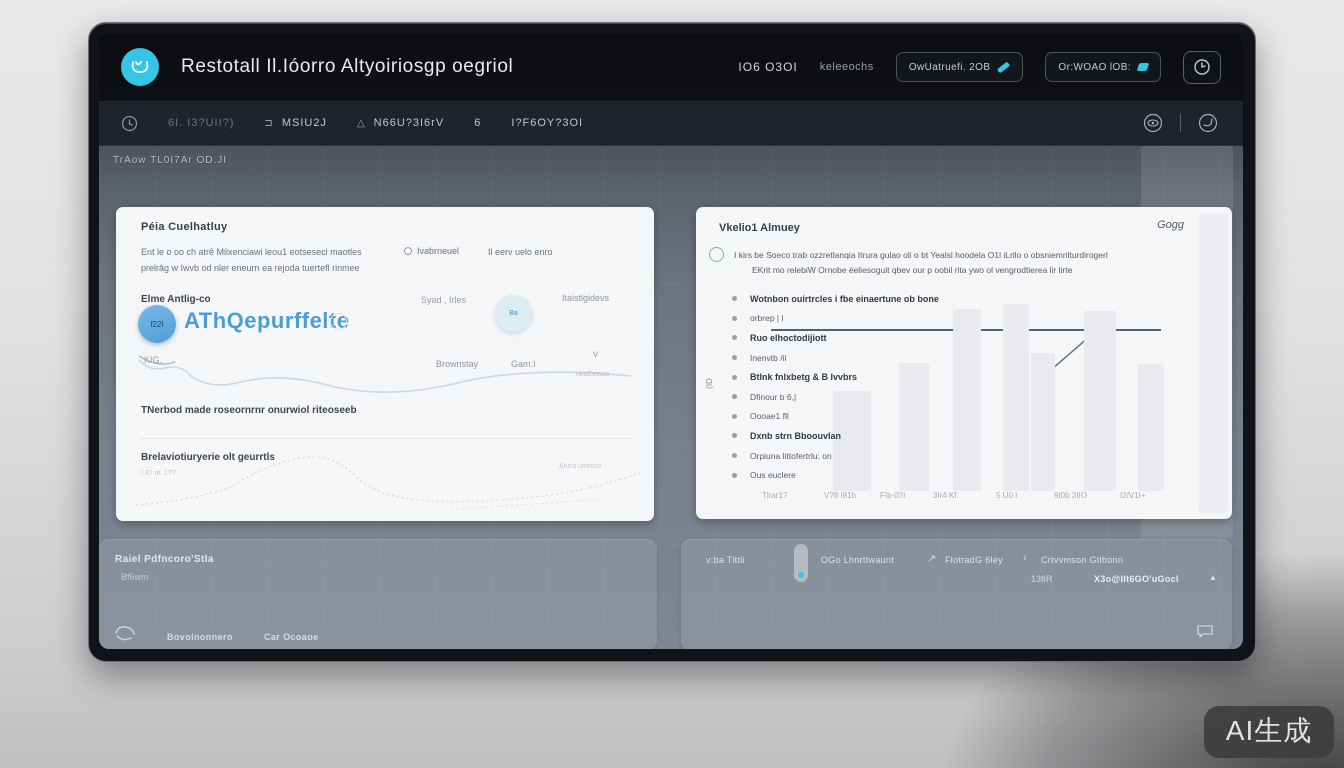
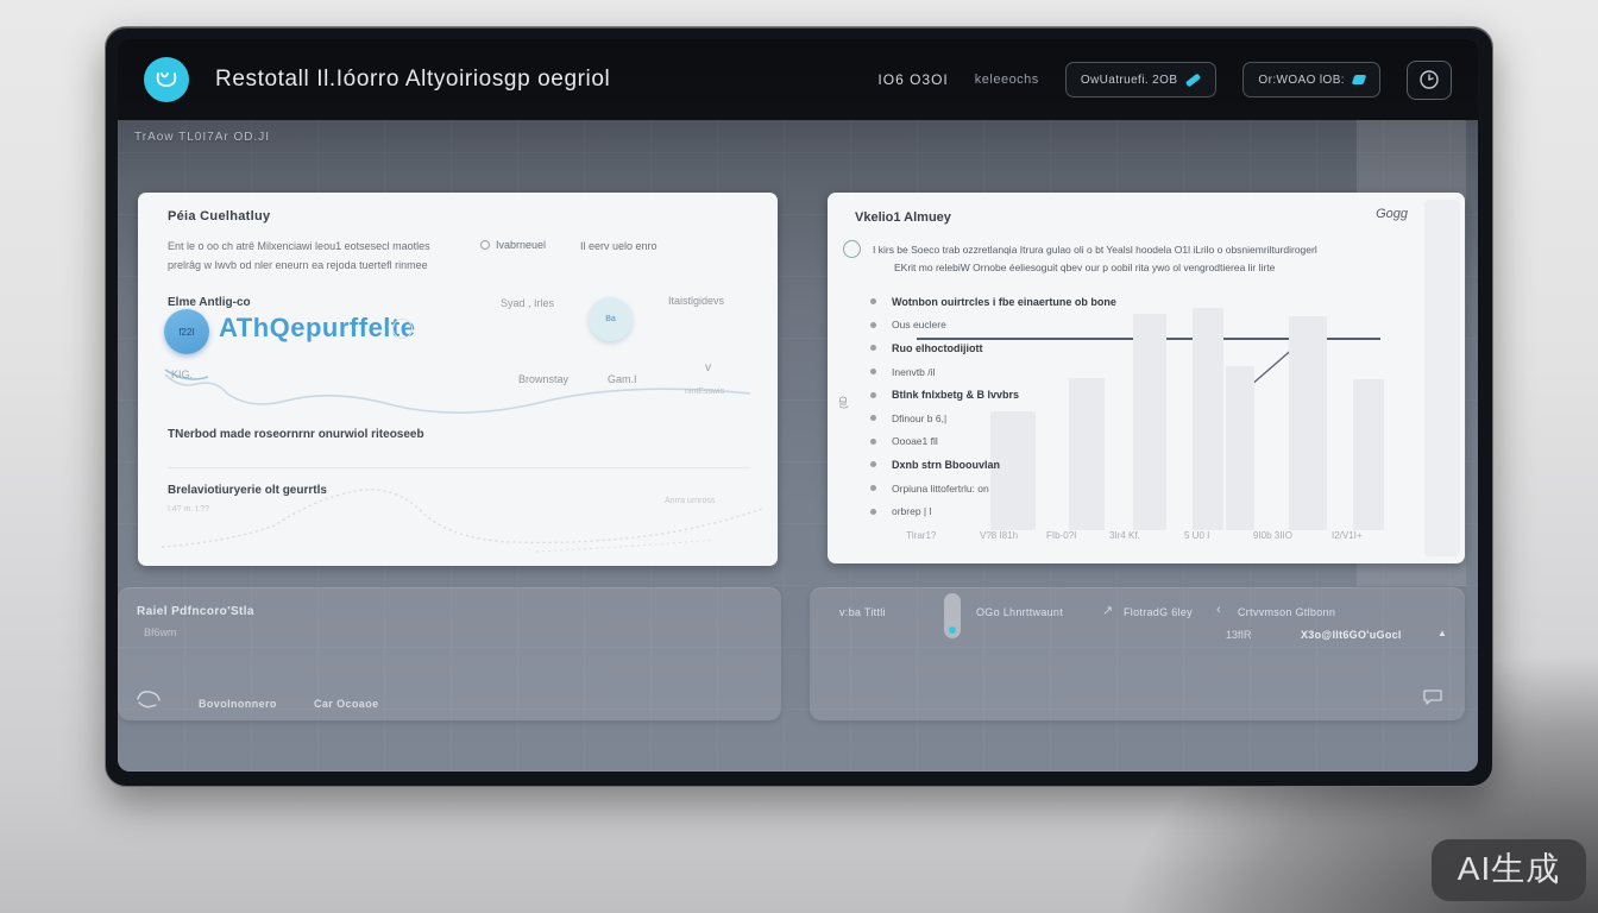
  Restotall Il.Ióorro Altyoiriosgp oegriol
  IO6 O3OI
  keleeochs
  OwUatruefi. 2OB
  Or:WOAO lOB:
- 6I. I3?UII?)
- ⊐
- MSIU2J
- △
- N66U?3I6rV
- 6
- I?F6OY?3OI
  TrAow TL0I7Ar OD.JI
  Péia Cuelhatluy
  Ent le o oo ch atrê Milxenciawi leou1 eotsesecl maotles
  prelrâg w Iwvb od nler eneurn ea rejoda tuertefl rinmee
  Ivabrneuel
  Il eerv uelo enro
  Elme Antlig-co
  Syad , Irles
  Itaistlgidevs
  f22I
  AThQepurffelte
  KIG.
  Brownstay
  Gam.I
  v
  TNerbod made roseornrnr onurwiol riteoseeb
  Brelaviotiuryerie olt geurrtls
  Vkelio1 Almuey
  Gogg
  I kirs be Soeco trab ozzretlanqia Itrura gulao oli o bt Yealsl hoodela O1l iLrilo o obsniemrilturdirogerl
  EKrit mo relebiW Ornobe éeliesoguit qbev our p oobil rita ywo ol vengrodtierea lir lirte
  Tlrar1?
  V?8 I81h
  FIb-0?I
  3Ir4 Kf.
  5 U0 I
  9I0b 3IIO
  I2/V1I+
  Wotnbon ouirtrcles i fbe einaertune ob bone
- orbrep | l
+ Ous euclere
  Ruo elhoctodijiott
  Inenvtb /il
  Btlnk fnlxbetg & B lvvbrs
  Dfinour b 6,|
  Oooae1 fll
  Dxnb strn Bboouvlan
  Orpiuna littofertrlu: on
- Ous euclere
+ orbrep | l
  Raiel Pdfncoro'Stla
  Bf6wm
  Bovolnonnero
  Car Ocoaoe
  v:ba Tittli
  OGo Lhnrttwaunt
  ↗
  FlotradG 6ley
  ‹
  Crtvvmson Gtlbonn
  13fIR
  X3o@IIt6GO'uGocl
  ▲
  AI生成
